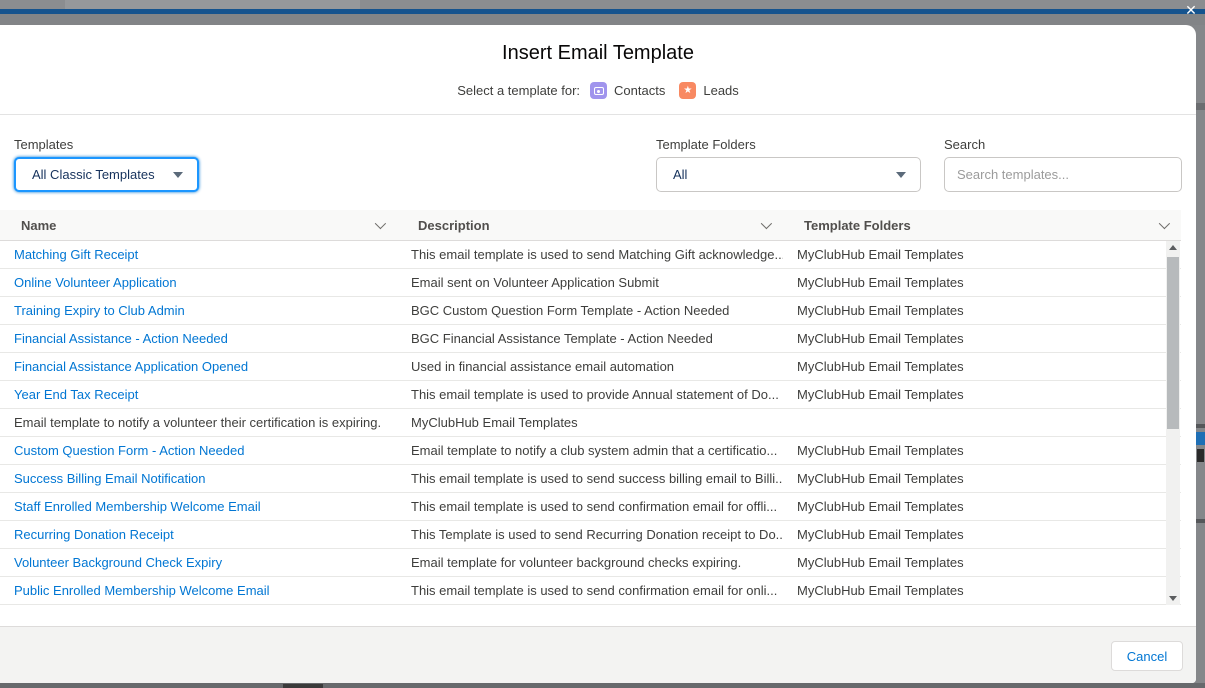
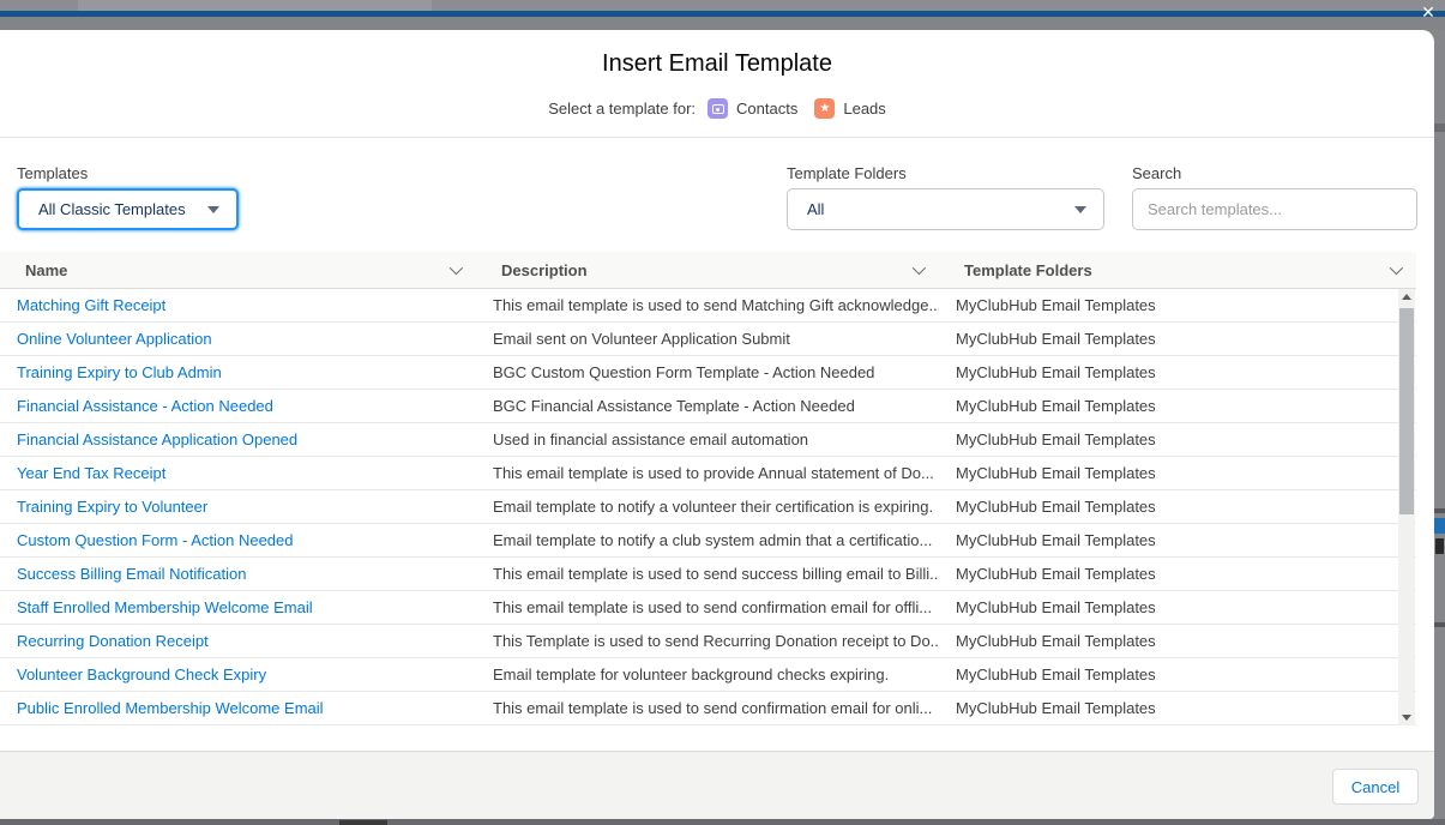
  ✕
  Insert Email Template
  Select a template for:
  Contacts
  ★
  Leads
  Templates
  All Classic Templates
  Template Folders
  All
  Search
  Search templates...
  Name
  Description
  Template Folders
  Matching Gift Receipt
  This email template is used to send Matching Gift acknowledge..
  MyClubHub Email Templates
  Online Volunteer Application
  Email sent on Volunteer Application Submit
  MyClubHub Email Templates
  Training Expiry to Club Admin
  BGC Custom Question Form Template - Action Needed
  MyClubHub Email Templates
  Financial Assistance - Action Needed
  BGC Financial Assistance Template - Action Needed
  MyClubHub Email Templates
  Financial Assistance Application Opened
  Used in financial assistance email automation
  MyClubHub Email Templates
  Year End Tax Receipt
  This email template is used to provide Annual statement of Do...
  MyClubHub Email Templates
+ Training Expiry to Volunteer
  Email template to notify a volunteer their certification is expiring.
  MyClubHub Email Templates
  Custom Question Form - Action Needed
  Email template to notify a club system admin that a certificatio...
  MyClubHub Email Templates
  Success Billing Email Notification
  This email template is used to send success billing email to Billi..
  MyClubHub Email Templates
  Staff Enrolled Membership Welcome Email
  This email template is used to send confirmation email for offli...
  MyClubHub Email Templates
  Recurring Donation Receipt
  This Template is used to send Recurring Donation receipt to Do..
  MyClubHub Email Templates
  Volunteer Background Check Expiry
  Email template for volunteer background checks expiring.
  MyClubHub Email Templates
  Public Enrolled Membership Welcome Email
  This email template is used to send confirmation email for onli...
  MyClubHub Email Templates
  Cancel
